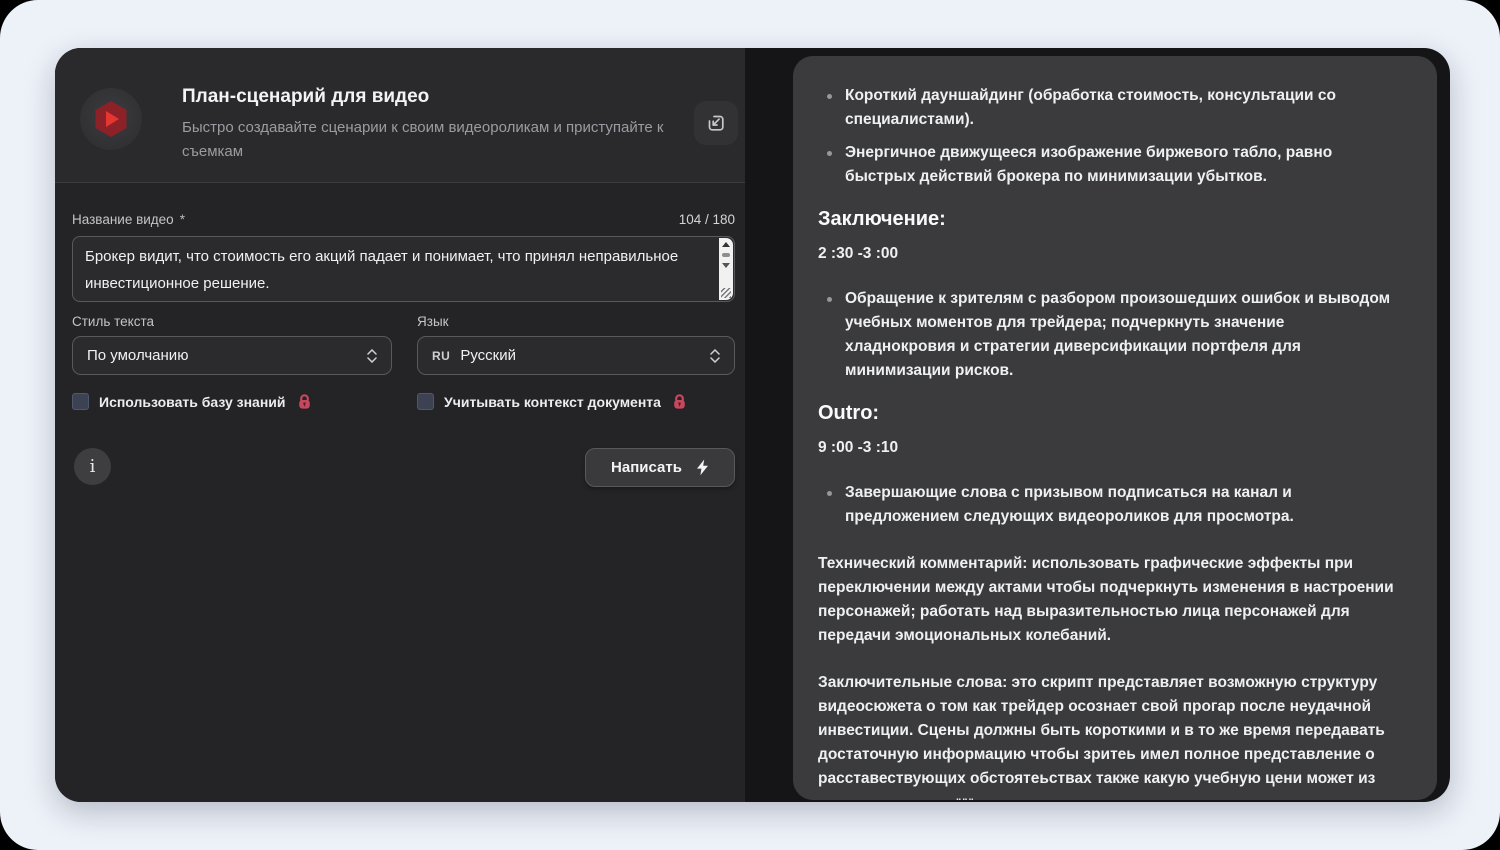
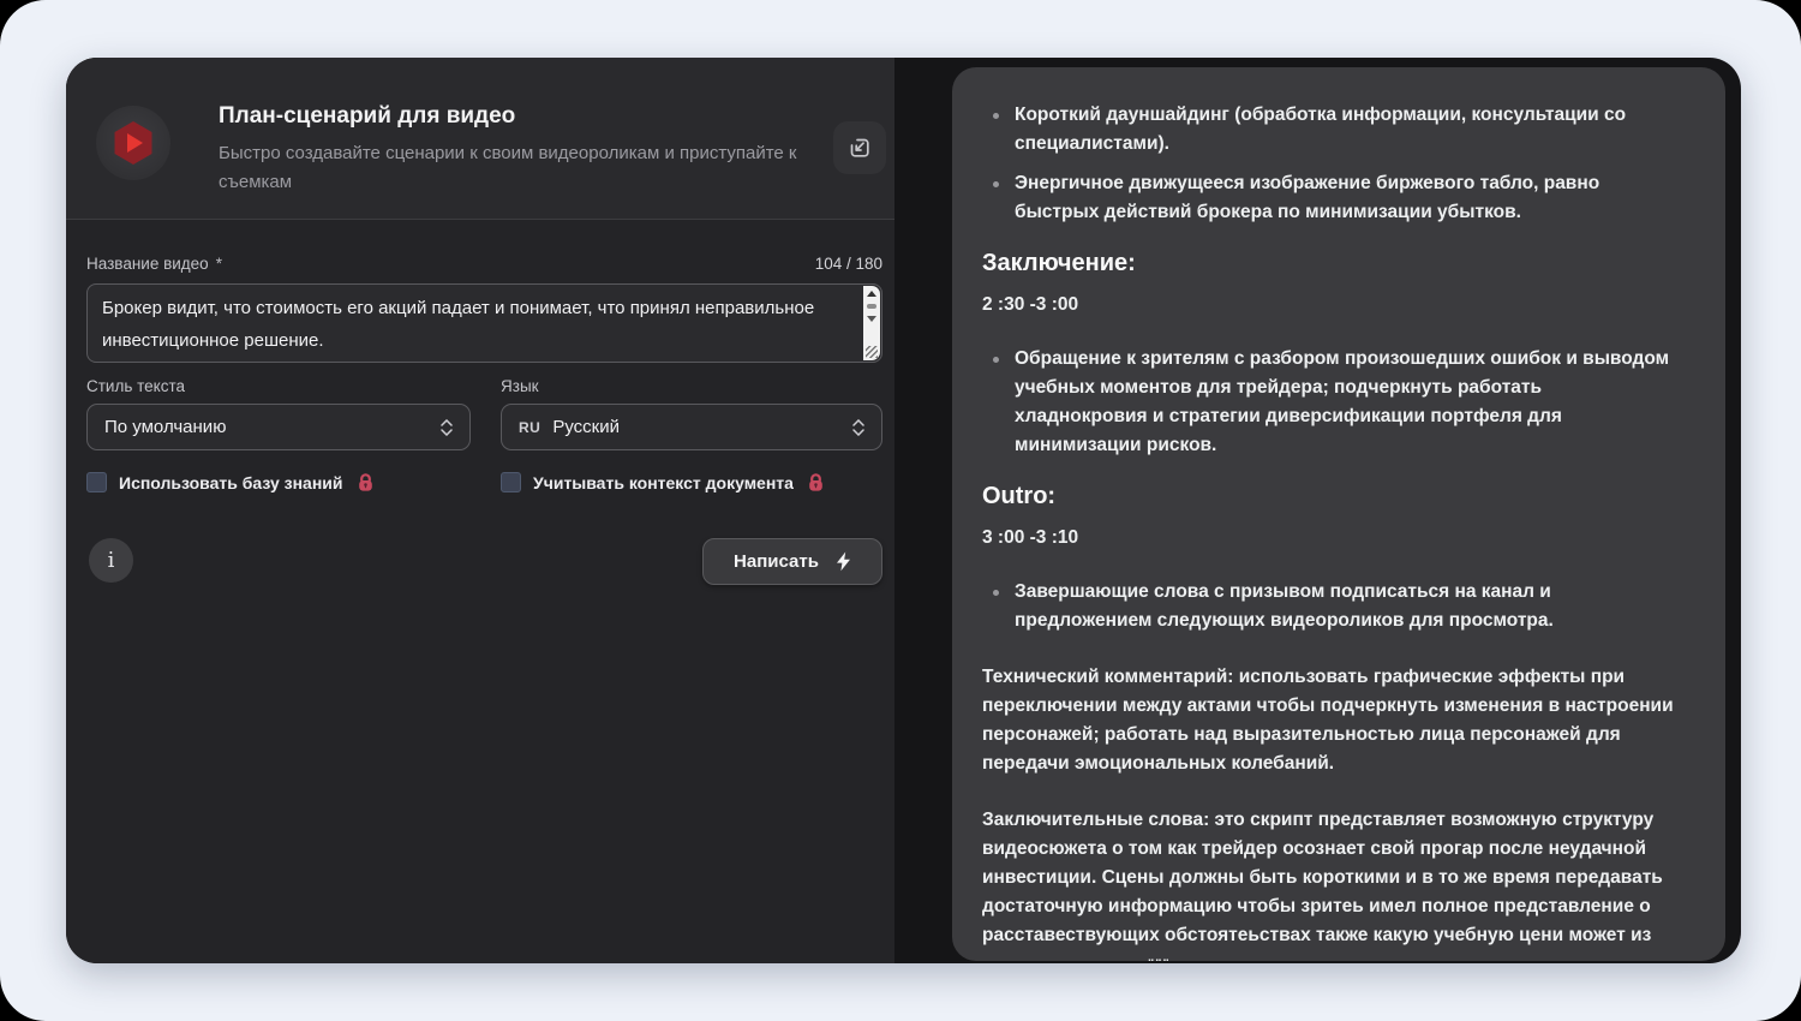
  План-сценарий для видео
  Быстро создавайте сценарии к своим видеороликам и приступайте к съемкам
  Название видео *
  104 / 180
  Брокер видит, что стоимость его акций падает и понимает, что принял неправильное инвестиционное решение.
  Стиль текста
  Язык
  По умолчанию
  RU
  Русский
  Использовать базу знаний
  Учитывать контекст документа
  i
  Написать
- Короткий дауншайдинг (обработка стоимость, консультации со специалистами).
+ Короткий дауншайдинг (обработка информации, консультации со специалистами).
  Энергичное движущееся изображение биржевого табло, равно быстрых действий брокера по минимизации убытков.
  Заключение:
  2 :30 -3 :00
- Обращение к зрителям с разбором произошедших ошибок и выводом учебных моментов для трейдера; подчеркнуть значение хладнокровия и стратегии диверсификации портфеля для минимизации рисков.
+ Обращение к зрителям с разбором произошедших ошибок и выводом учебных моментов для трейдера; подчеркнуть работать хладнокровия и стратегии диверсификации портфеля для минимизации рисков.
  Outro:
- 9 :00 -3 :10
+ 3 :00 -3 :10
  Завершающие слова с призывом подписаться на канал и предложением следующих видеороликов для просмотра.
  Технический комментарий: использовать графические эффекты при переключении между актами чтобы подчеркнуть изменения в настроении персонажей; работать над выразительностью лица персонажей для передачи эмоциональных колебаний.
  Заключительные слова: это скрипт представляет возможную структуру видеосюжета о том как трейдер осознает свой прогар после неудачной инвестиции. Сцены должны быть короткими и в то же время передавать достаточную информацию чтобы зритеь имел полное представление о расставествующих обстоятеьствах также какую учебную цени может из
